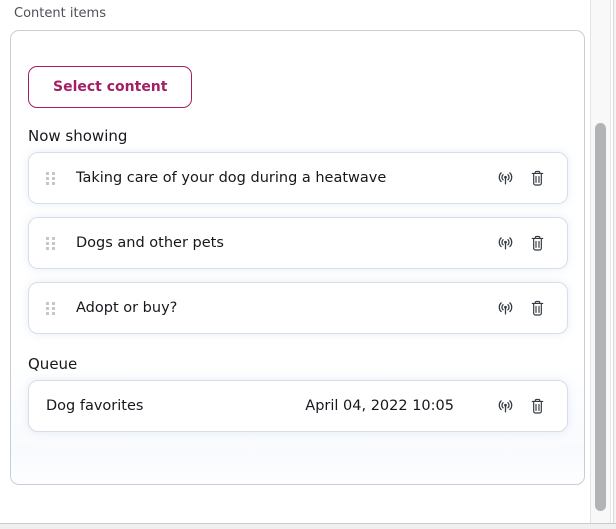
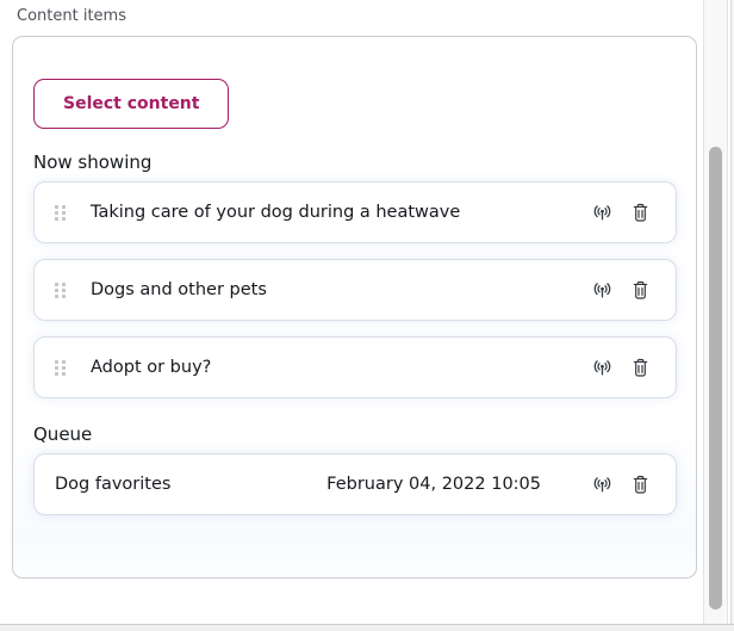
  Content items
  Select content
  Now showing
  Taking care of your dog during a heatwave
  Dogs and other pets
  Adopt or buy?
  Queue
  Dog favorites
- April 04, 2022 10:05
+ February 04, 2022 10:05
